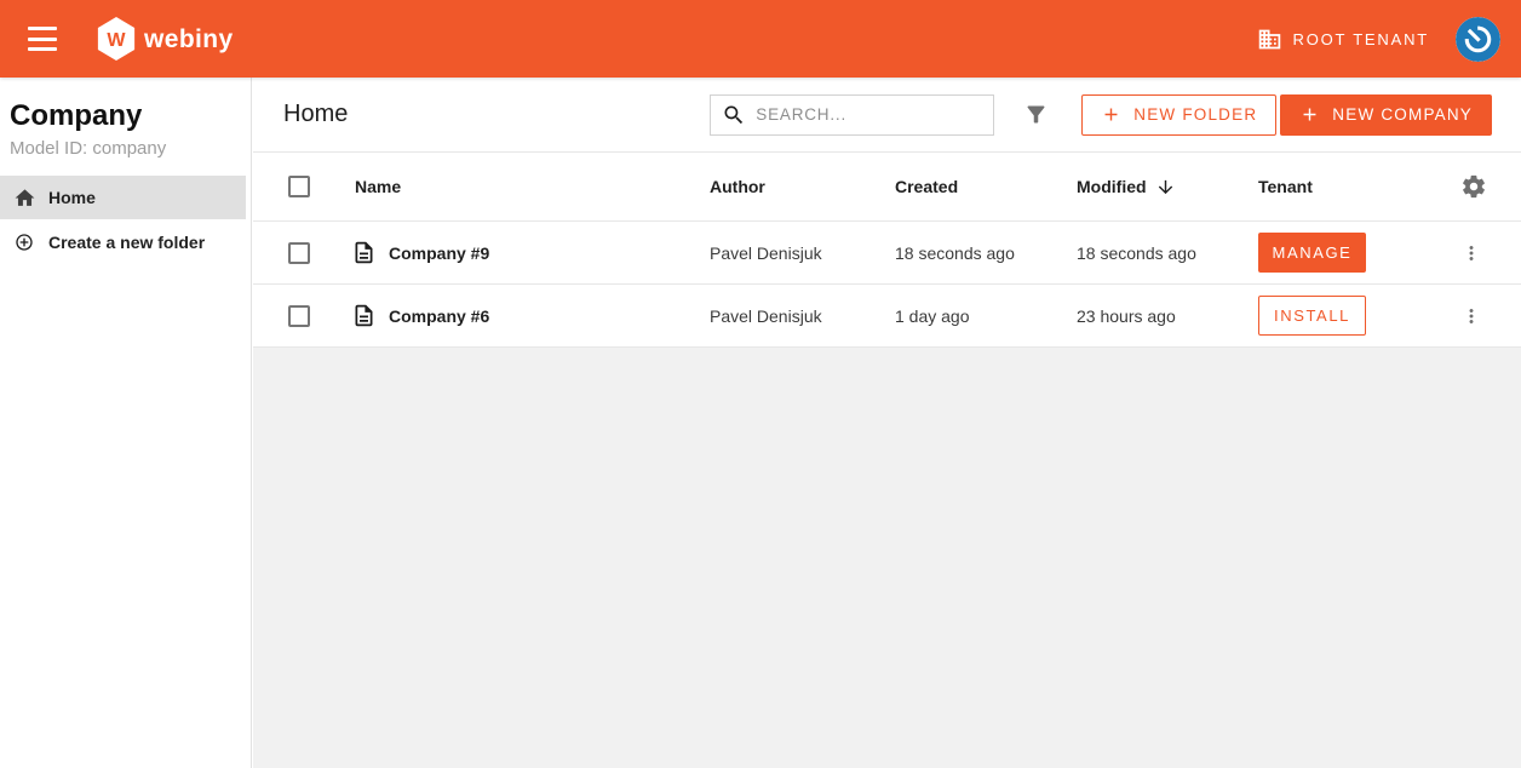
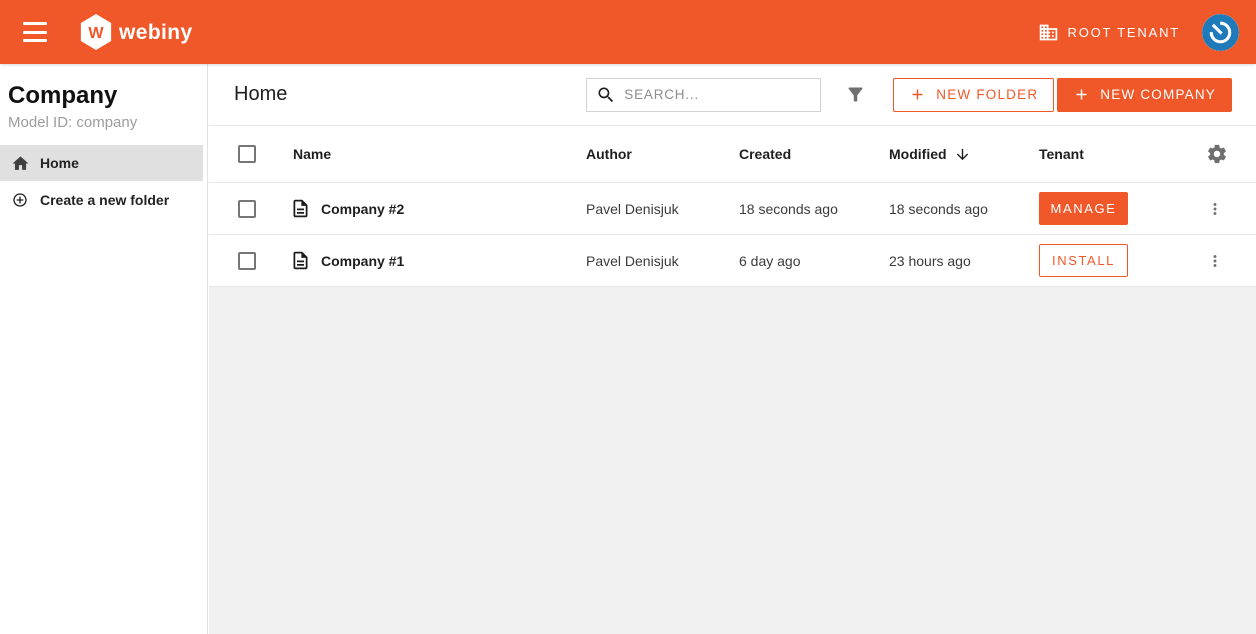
  W
  webiny
  ROOT TENANT
  Company
  Model ID: company
  Home
  Create a new folder
  Home
  SEARCH...
  NEW FOLDER
  NEW COMPANY
  Name
  Author
  Created
  Modified
  Tenant
- Company #9
+ Company #2
  Pavel Denisjuk
  18 seconds ago
  18 seconds ago
  MANAGE
- Company #6
+ Company #1
  Pavel Denisjuk
- 1 day ago
+ 6 day ago
  23 hours ago
  INSTALL
